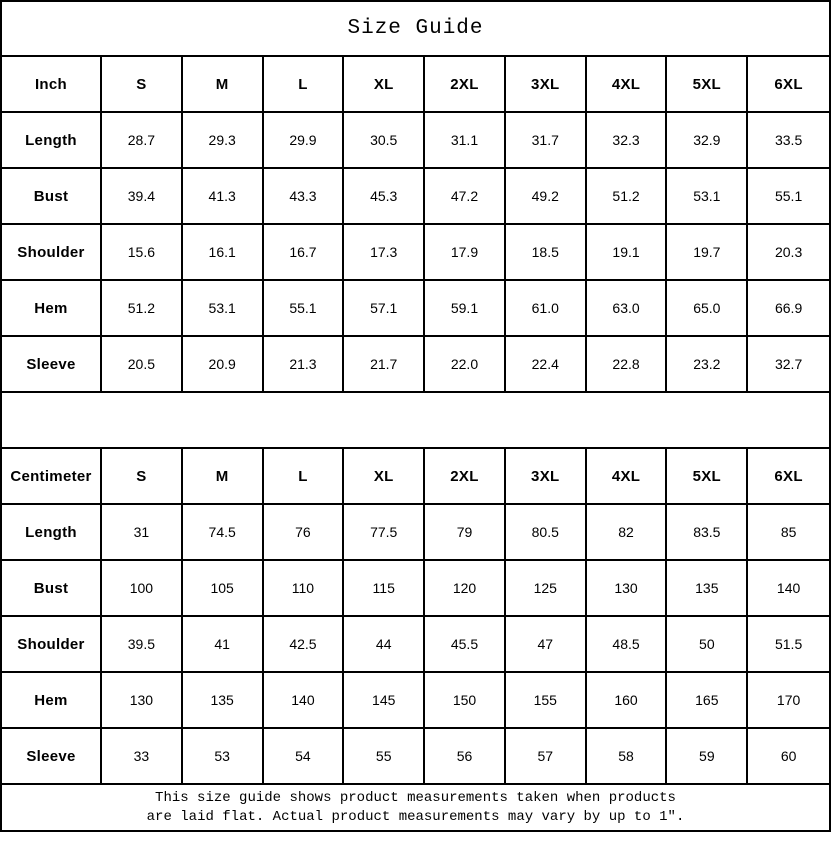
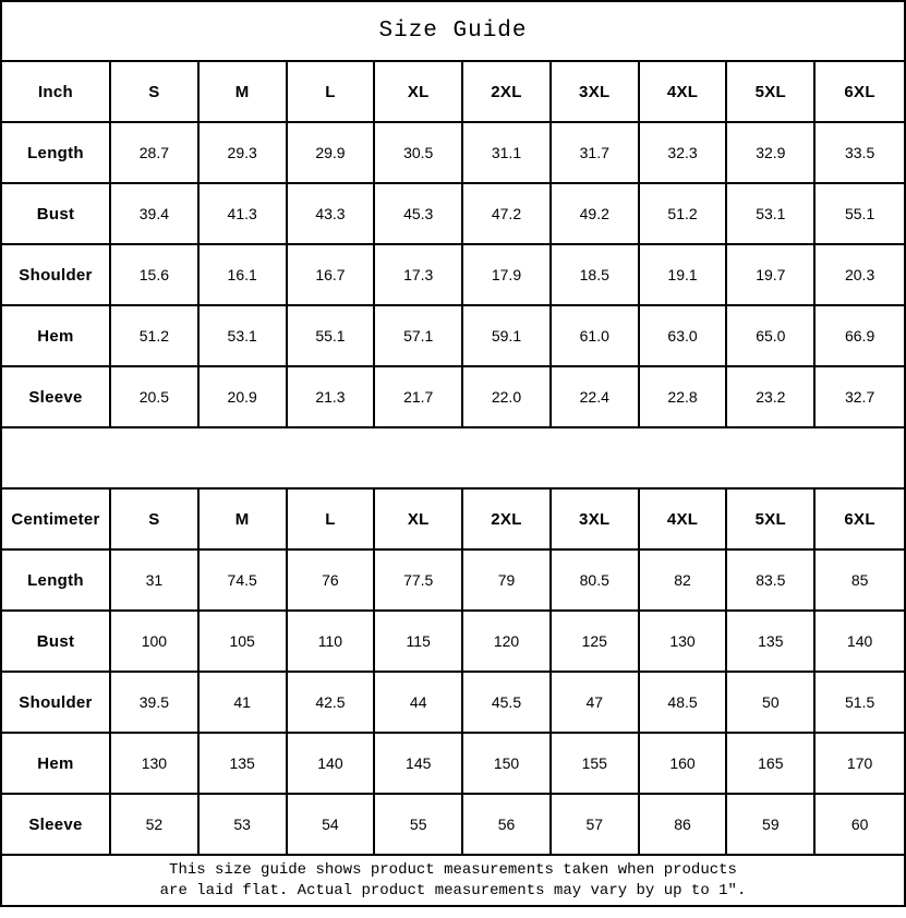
  Size Guide
  Inch
  S
  M
  L
  XL
  2XL
  3XL
  4XL
  5XL
  6XL
  Length
  28.7
  29.3
  29.9
  30.5
  31.1
  31.7
  32.3
  32.9
  33.5
  Bust
  39.4
  41.3
  43.3
  45.3
  47.2
  49.2
  51.2
  53.1
  55.1
  Shoulder
  15.6
  16.1
  16.7
  17.3
  17.9
  18.5
  19.1
  19.7
  20.3
  Hem
  51.2
  53.1
  55.1
  57.1
  59.1
  61.0
  63.0
  65.0
  66.9
  Sleeve
  20.5
  20.9
  21.3
  21.7
  22.0
  22.4
  22.8
  23.2
  32.7
  Centimeter
  S
  M
  L
  XL
  2XL
  3XL
  4XL
  5XL
  6XL
  Length
  31
  74.5
  76
  77.5
  79
  80.5
  82
  83.5
  85
  Bust
  100
  105
  110
  115
  120
  125
  130
  135
  140
  Shoulder
  39.5
  41
  42.5
  44
  45.5
  47
  48.5
  50
  51.5
  Hem
  130
  135
  140
  145
  150
  155
  160
  165
  170
  Sleeve
- 33
+ 52
  53
  54
  55
  56
  57
- 58
+ 86
  59
  60
  This size guide shows product measurements taken when products
  are laid flat. Actual product measurements may vary by up to 1″.
